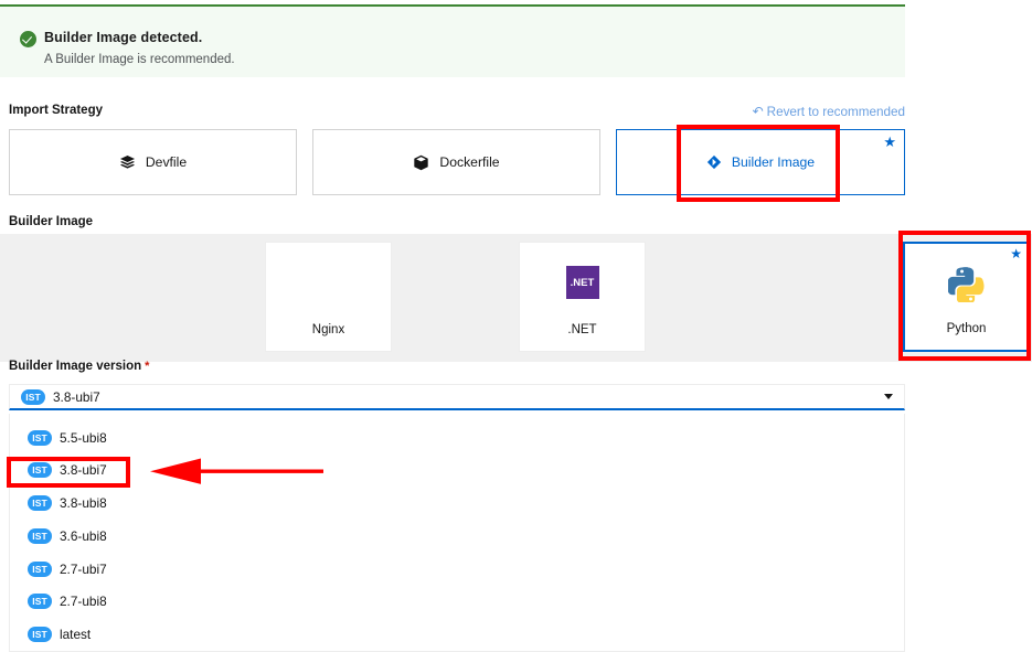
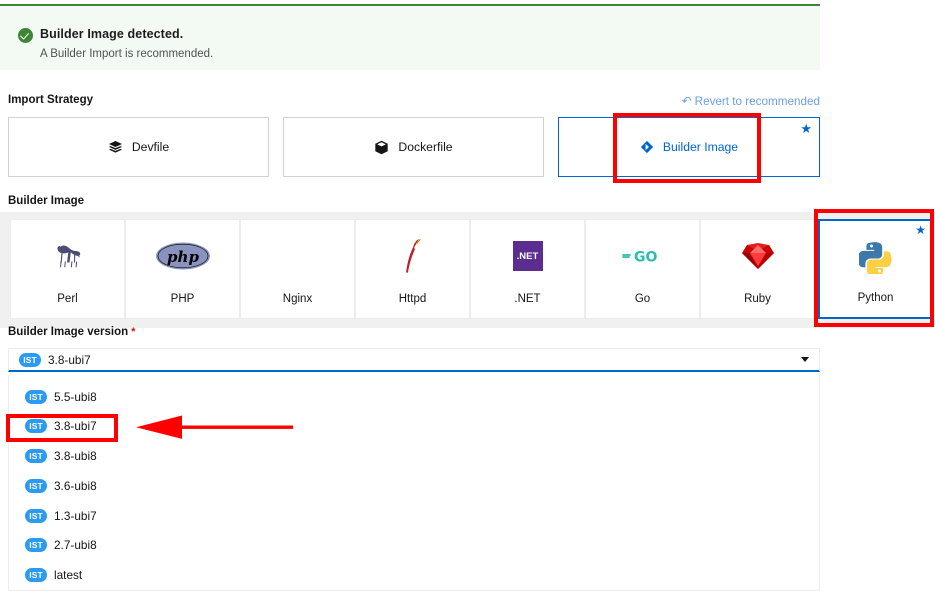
  Builder Image detected.
- A Builder Image is recommended.
+ A Builder Import is recommended.
  Import Strategy
  ↶ Revert to recommended
  Devfile
  Dockerfile
  ★
  Builder Image
  Builder Image
+ Perl
+ php
+ PHP
  Nginx
+ Httpd
  .NET
  .NET
+ GO
+ Go
+ Ruby
  ★
  Python
  Builder Image version *
  IST
  3.8-ubi7
  IST
  5.5-ubi8
  IST
  3.8-ubi7
  IST
  3.8-ubi8
  IST
  3.6-ubi8
  IST
- 2.7-ubi7
+ 1.3-ubi7
  IST
  2.7-ubi8
  IST
  latest
